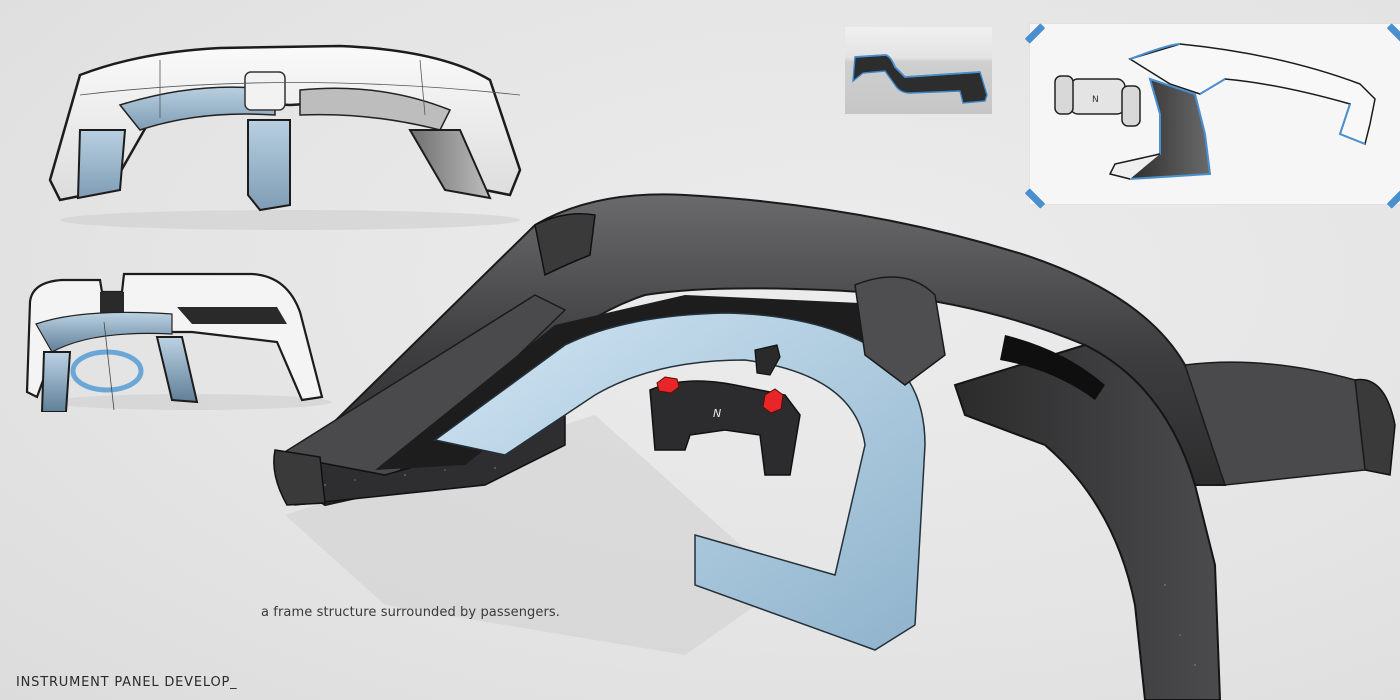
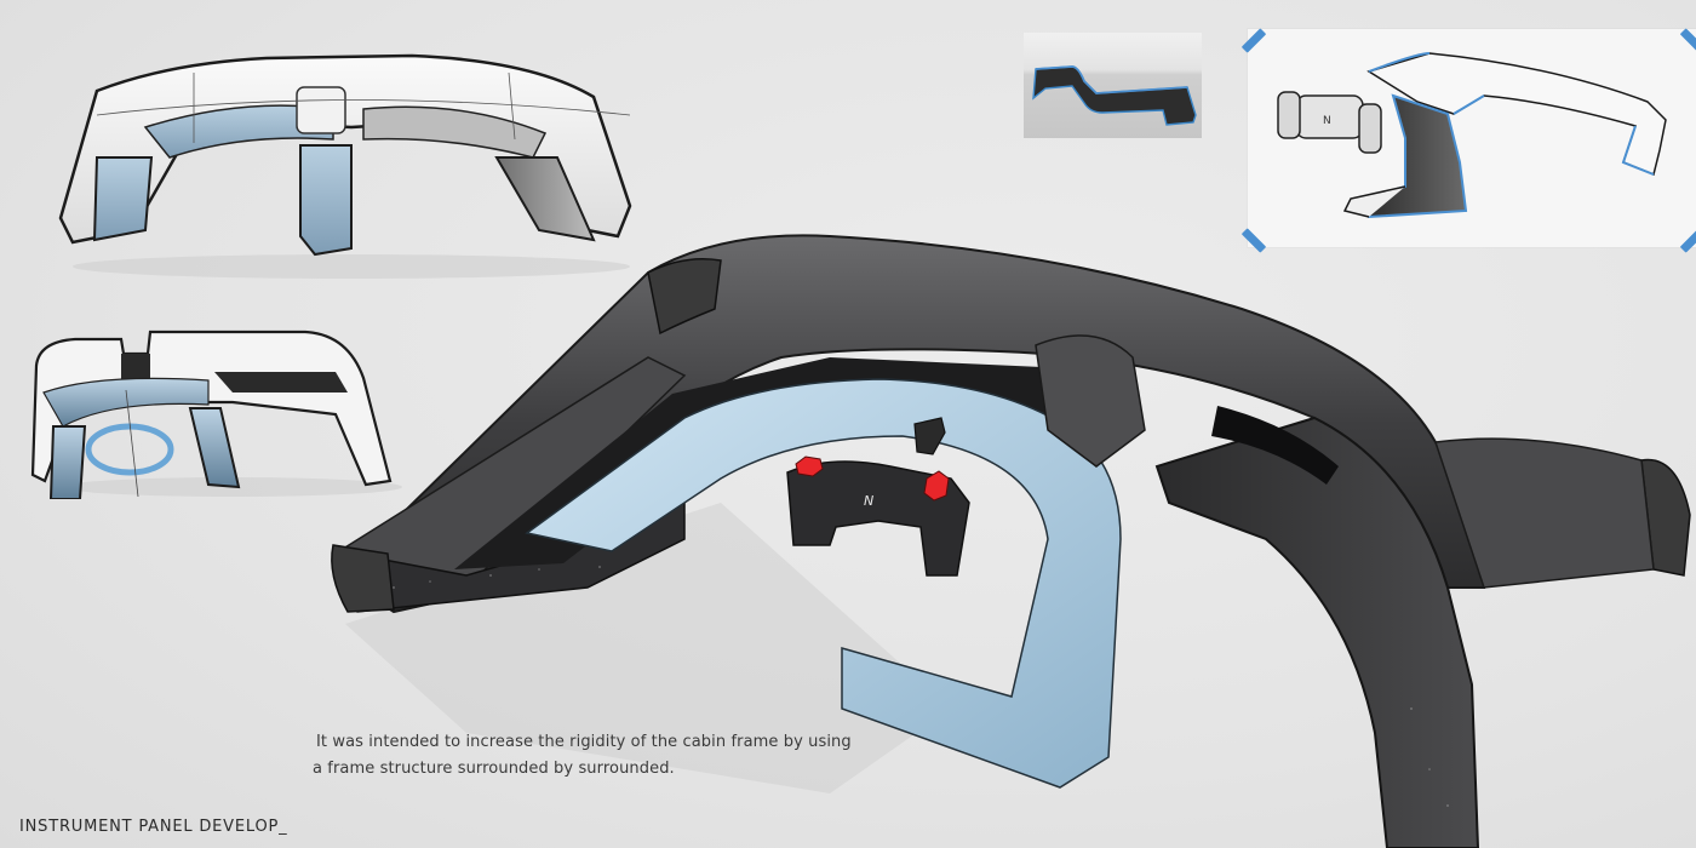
  N
  N
+ It was intended to increase the rigidity of the cabin frame by using
- a frame structure surrounded by passengers.
+ a frame structure surrounded by surrounded.
  INSTRUMENT PANEL DEVELOP_
